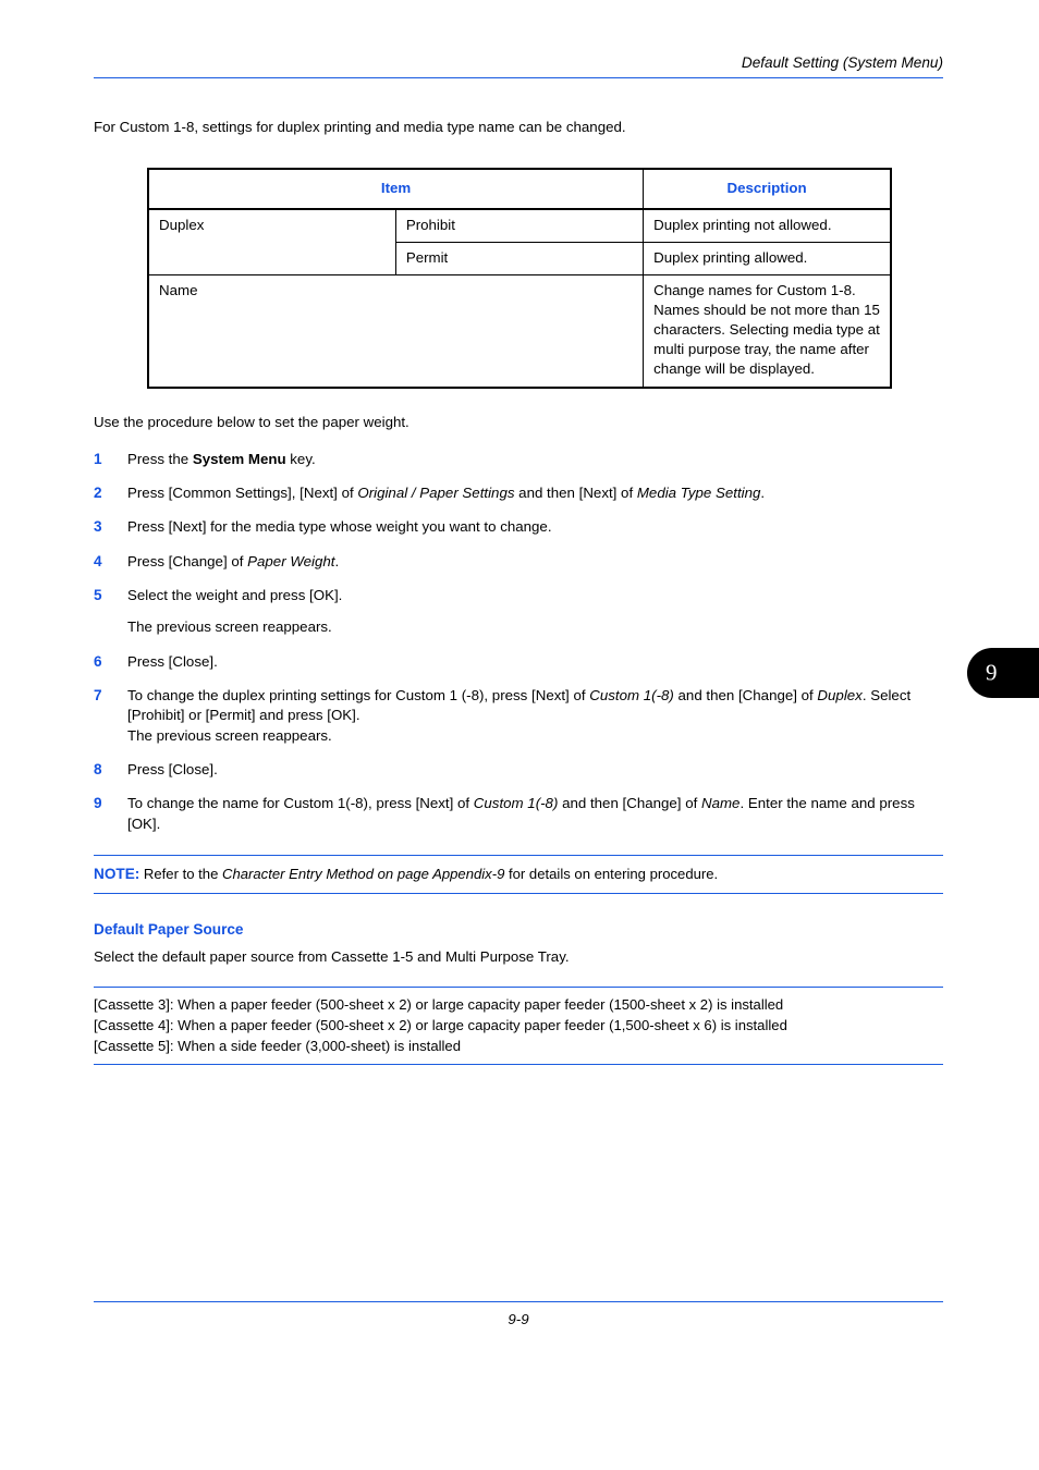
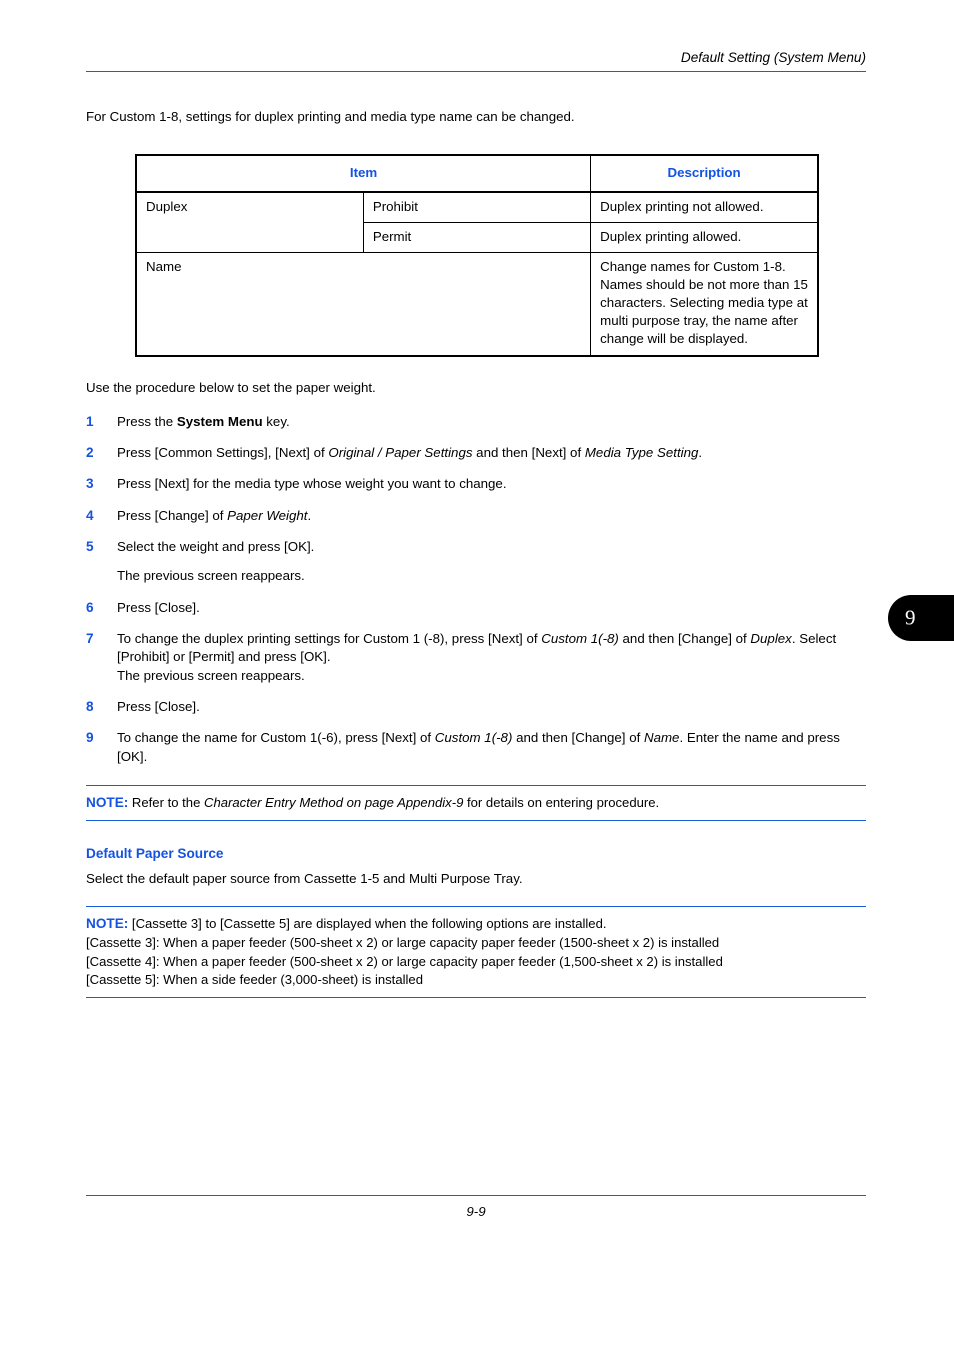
  Default Setting (System Menu)
  For Custom 1-8, settings for duplex printing and media type name can be changed.
  Item	Description
  Duplex	Prohibit	Duplex printing not allowed.
  Permit	Duplex printing allowed.
  Name	Change names for Custom 1-8. Names should be not more than 15 characters. Selecting media type at multi purpose tray, the name after change will be displayed.
  Use the procedure below to set the paper weight.
  1
  Press the System Menu key.
  2
  Press [Common Settings], [Next] of Original / Paper Settings and then [Next] of Media Type Setting.
  3
  Press [Next] for the media type whose weight you want to change.
  4
  Press [Change] of Paper Weight.
  5
  Select the weight and press [OK].
  The previous screen reappears.
  6
  Press [Close].
  7
  To change the duplex printing settings for Custom 1 (-8), press [Next] of Custom 1(-8) and then [Change] of Duplex. Select [Prohibit] or [Permit] and press [OK].
  The previous screen reappears.
  8
  Press [Close].
  9
- To change the name for Custom 1(-8), press [Next] of Custom 1(-8) and then [Change] of Name. Enter the name and press [OK].
+ To change the name for Custom 1(-6), press [Next] of Custom 1(-8) and then [Change] of Name. Enter the name and press [OK].
  NOTE: Refer to the Character Entry Method on page Appendix-9 for details on entering procedure.
  Default Paper Source
  Select the default paper source from Cassette 1-5 and Multi Purpose Tray.
+ NOTE: [Cassette 3] to [Cassette 5] are displayed when the following options are installed.
  [Cassette 3]: When a paper feeder (500-sheet x 2) or large capacity paper feeder (1500-sheet x 2) is installed
- [Cassette 4]: When a paper feeder (500-sheet x 2) or large capacity paper feeder (1,500-sheet x 6) is installed
+ [Cassette 4]: When a paper feeder (500-sheet x 2) or large capacity paper feeder (1,500-sheet x 2) is installed
  [Cassette 5]: When a side feeder (3,000-sheet) is installed
  9
  9-9
